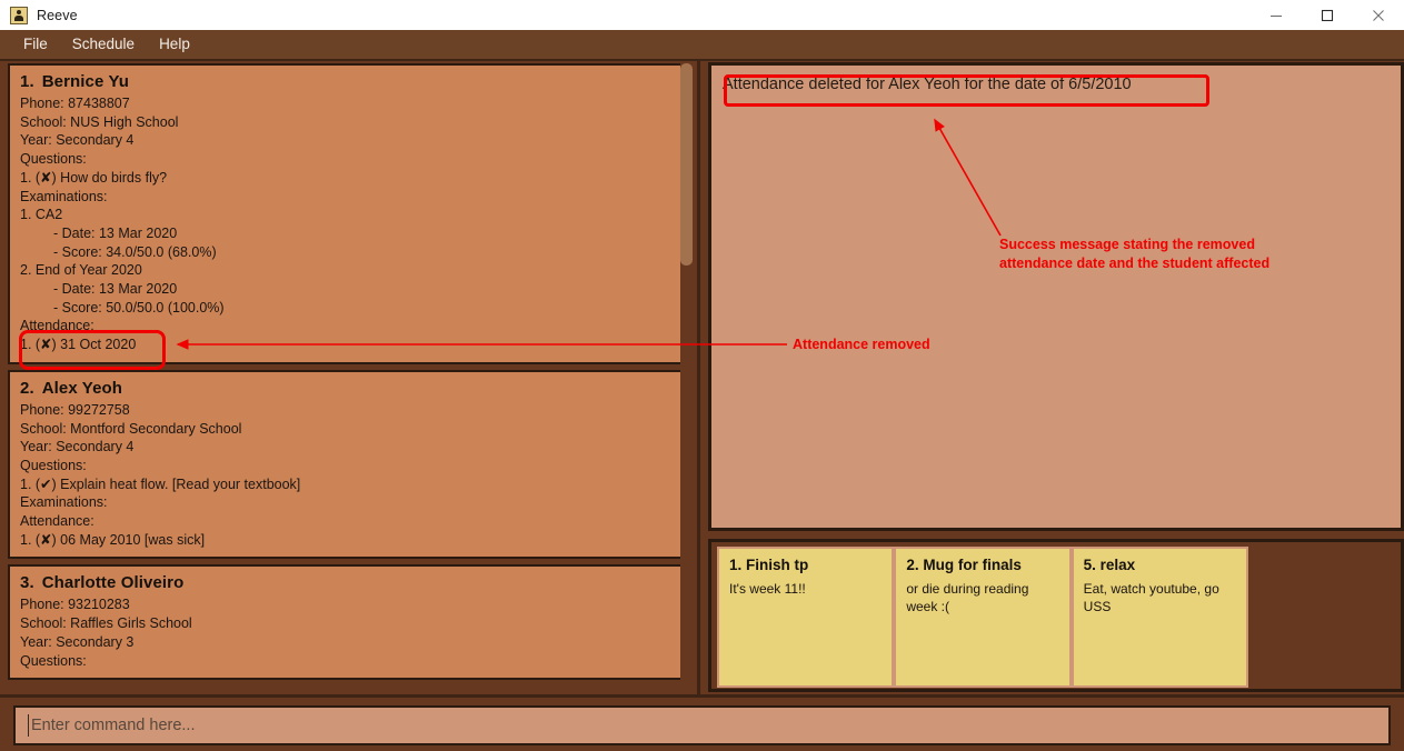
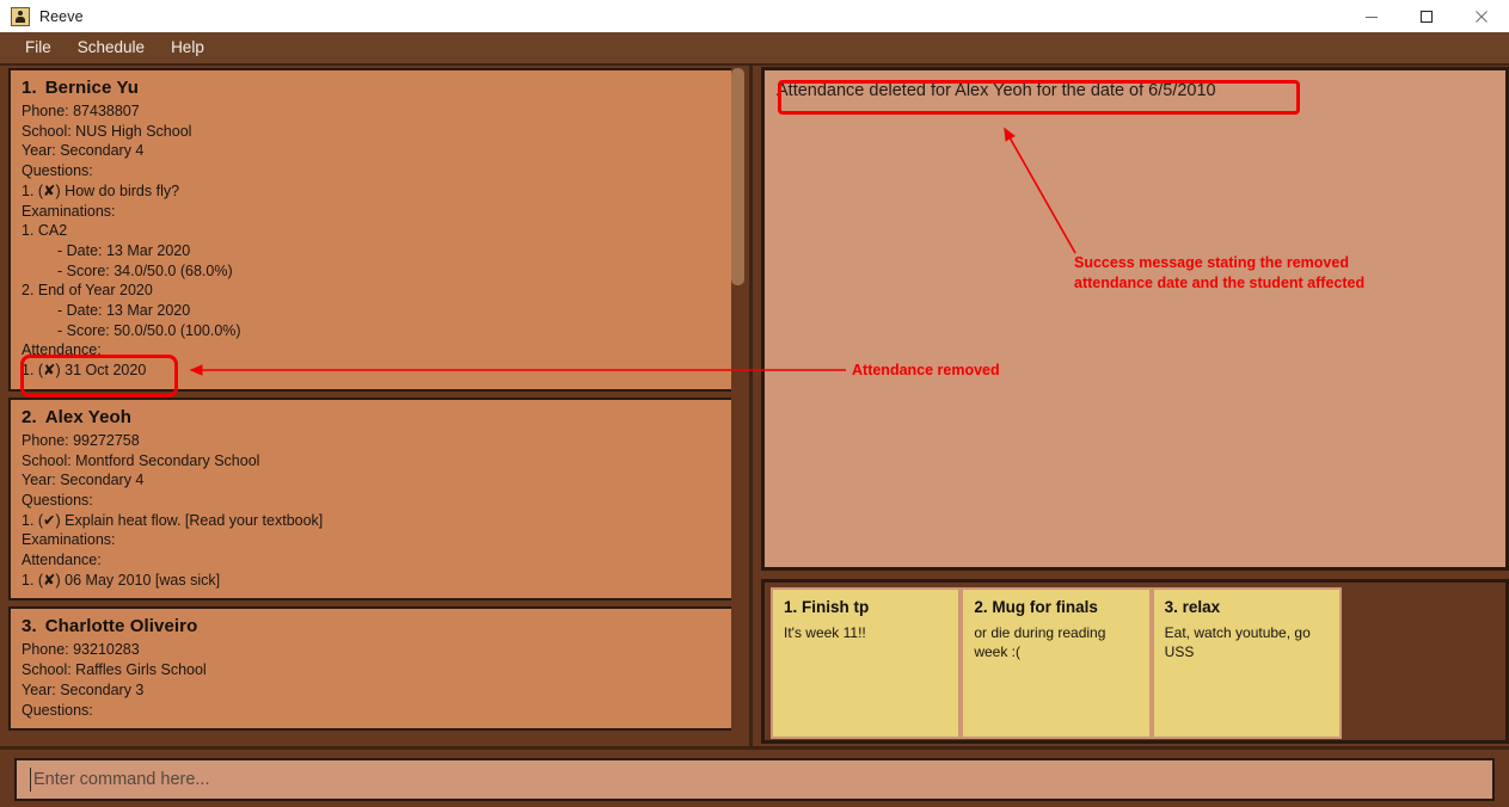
  Reeve
  File
  Schedule
  Help
  1. Bernice Yu
  Phone: 87438807
  School: NUS High School
  Year: Secondary 4
  Questions:
  1. (✘) How do birds fly?
  Examinations:
  1. CA2
  - Date: 13 Mar 2020
  - Score: 34.0/50.0 (68.0%)
  2. End of Year 2020
  - Date: 13 Mar 2020
  - Score: 50.0/50.0 (100.0%)
  Attendance:
  1. (✘) 31 Oct 2020
  2. Alex Yeoh
  Phone: 99272758
  School: Montford Secondary School
  Year: Secondary 4
  Questions:
  1. (✔) Explain heat flow. [Read your textbook]
  Examinations:
  Attendance:
  1. (✘) 06 May 2010 [was sick]
  3. Charlotte Oliveiro
  Phone: 93210283
  School: Raffles Girls School
  Year: Secondary 3
  Questions:
  Attendance deleted for Alex Yeoh for the date of 6/5/2010
  1. Finish tp
  It's week 11!!
  2. Mug for finals
  or die during reading week :(
- 5. relax
+ 3. relax
  Eat, watch youtube, go USS
  Enter command here...
  Attendance removed
  Success message stating the removed
  attendance date and the student affected
